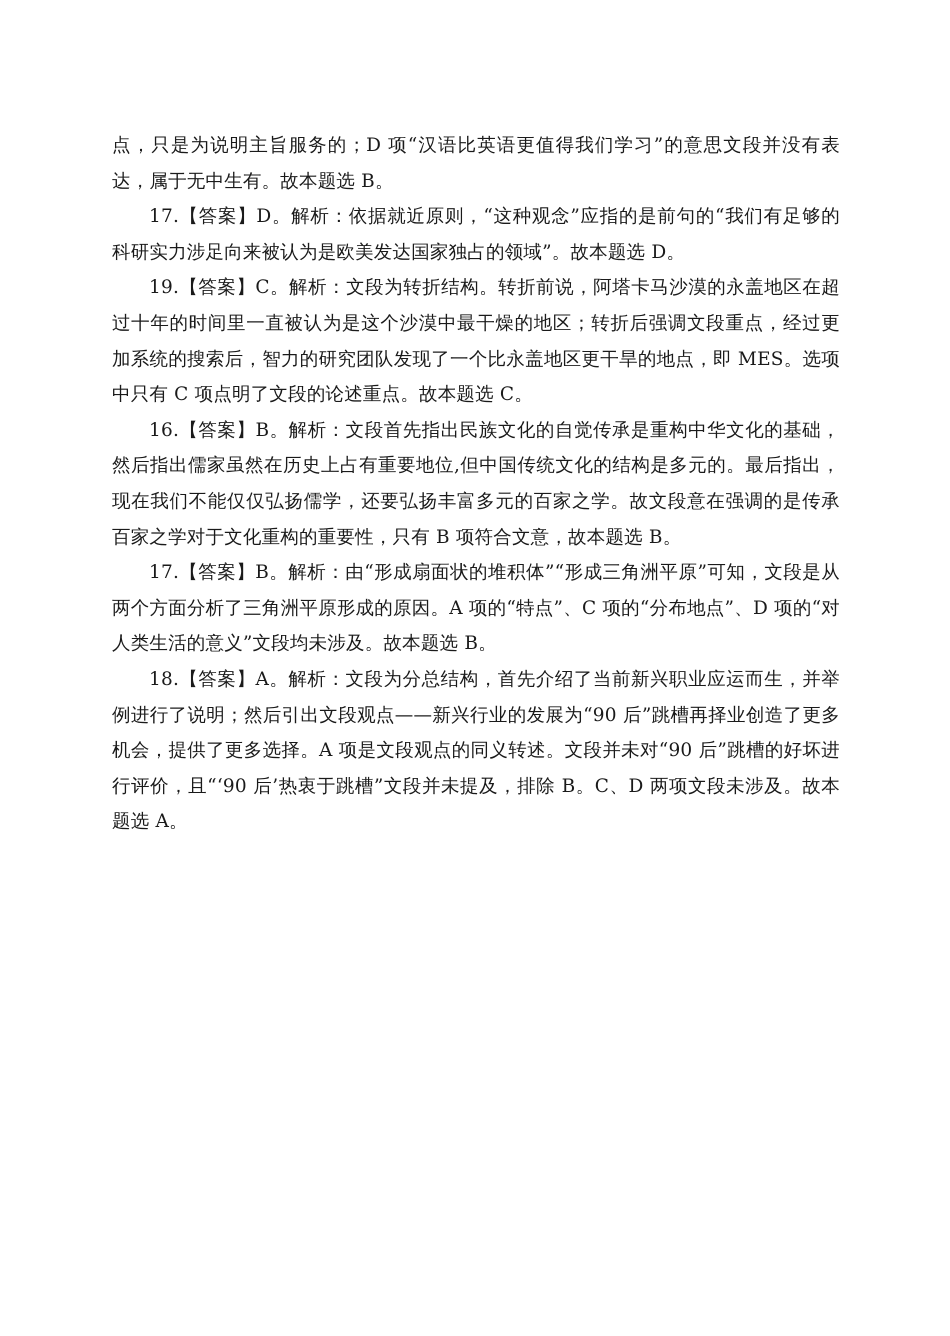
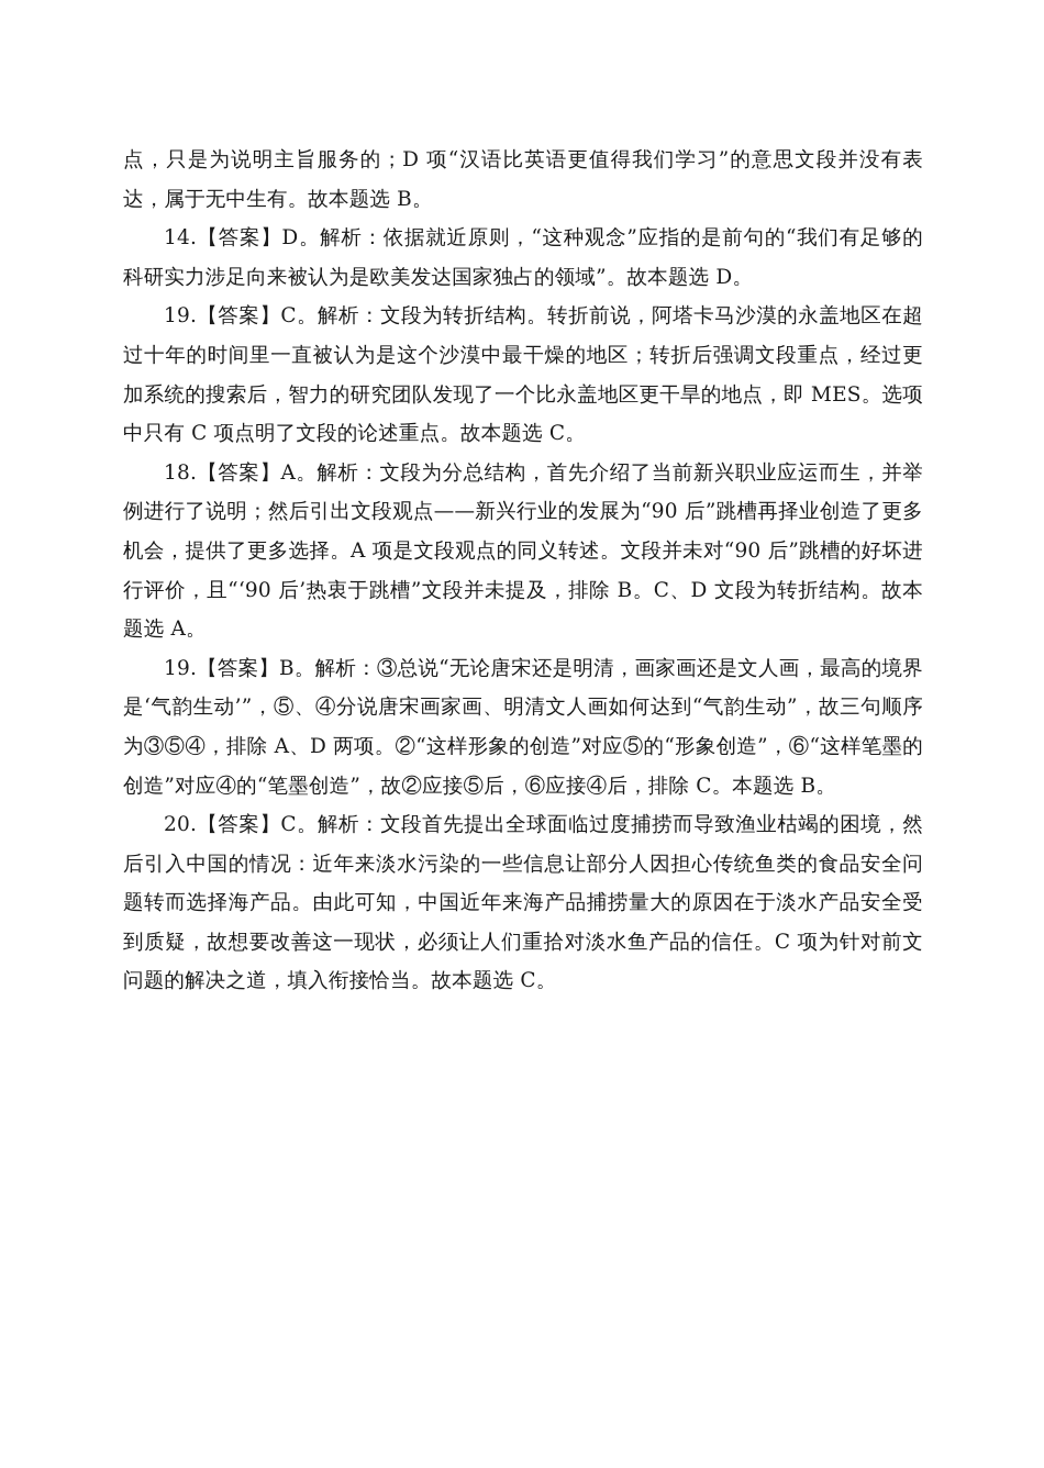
  点，只是为说明主旨服务的；D 项“汉语比英语更值得我们学习”的意思文段并没有表达，属于无中生有。故本题选 B。
- 17.【答案】D。解析：依据就近原则，“这种观念”应指的是前句的“我们有足够的科研实力涉足向来被认为是欧美发达国家独占的领域”。故本题选 D。
+ 14.【答案】D。解析：依据就近原则，“这种观念”应指的是前句的“我们有足够的科研实力涉足向来被认为是欧美发达国家独占的领域”。故本题选 D。
  19.【答案】C。解析：文段为转折结构。转折前说，阿塔卡马沙漠的永盖地区在超过十年的时间里一直被认为是这个沙漠中最干燥的地区；转折后强调文段重点，经过更加系统的搜索后，智力的研究团队发现了一个比永盖地区更干旱的地点，即 MES。选项中只有 C 项点明了文段的论述重点。故本题选 C。
- 16.【答案】B。解析：文段首先指出民族文化的自觉传承是重构中华文化的基础，然后指出儒家虽然在历史上占有重要地位,但中国传统文化的结构是多元的。最后指出，现在我们不能仅仅弘扬儒学，还要弘扬丰富多元的百家之学。故文段意在强调的是传承百家之学对于文化重构的重要性，只有 B 项符合文意，故本题选 B。
- 17.【答案】B。解析：由“形成扇面状的堆积体”“形成三角洲平原”可知，文段是从两个方面分析了三角洲平原形成的原因。A 项的“特点”、C 项的“分布地点”、D 项的“对人类生活的意义”文段均未涉及。故本题选 B。
- 18.【答案】A。解析：文段为分总结构，首先介绍了当前新兴职业应运而生，并举例进行了说明；然后引出文段观点——新兴行业的发展为“90 后”跳槽再择业创造了更多机会，提供了更多选择。A 项是文段观点的同义转述。文段并未对“90 后”跳槽的好坏进行评价，且“‘90 后’热衷于跳槽”文段并未提及，排除 B。C、D 两项文段未涉及。故本题选 A。
+ 18.【答案】A。解析：文段为分总结构，首先介绍了当前新兴职业应运而生，并举例进行了说明；然后引出文段观点——新兴行业的发展为“90 后”跳槽再择业创造了更多机会，提供了更多选择。A 项是文段观点的同义转述。文段并未对“90 后”跳槽的好坏进行评价，且“‘90 后’热衷于跳槽”文段并未提及，排除 B。C、D 文段为转折结构。故本题选 A。
+ 19.【答案】B。解析：③总说“无论唐宋还是明清，画家画还是文人画，最高的境界是‘气韵生动’”，⑤、④分说唐宋画家画、明清文人画如何达到“气韵生动”，故三句顺序为③⑤④，排除 A、D 两项。②“这样形象的创造”对应⑤的“形象创造”，⑥“这样笔墨的创造”对应④的“笔墨创造”，故②应接⑤后，⑥应接④后，排除 C。本题选 B。
+ 20.【答案】C。解析：文段首先提出全球面临过度捕捞而导致渔业枯竭的困境，然后引入中国的情况：近年来淡水污染的一些信息让部分人因担心传统鱼类的食品安全问题转而选择海产品。由此可知，中国近年来海产品捕捞量大的原因在于淡水产品安全受到质疑，故想要改善这一现状，必须让人们重拾对淡水鱼产品的信任。C 项为针对前文问题的解决之道，填入衔接恰当。故本题选 C。
